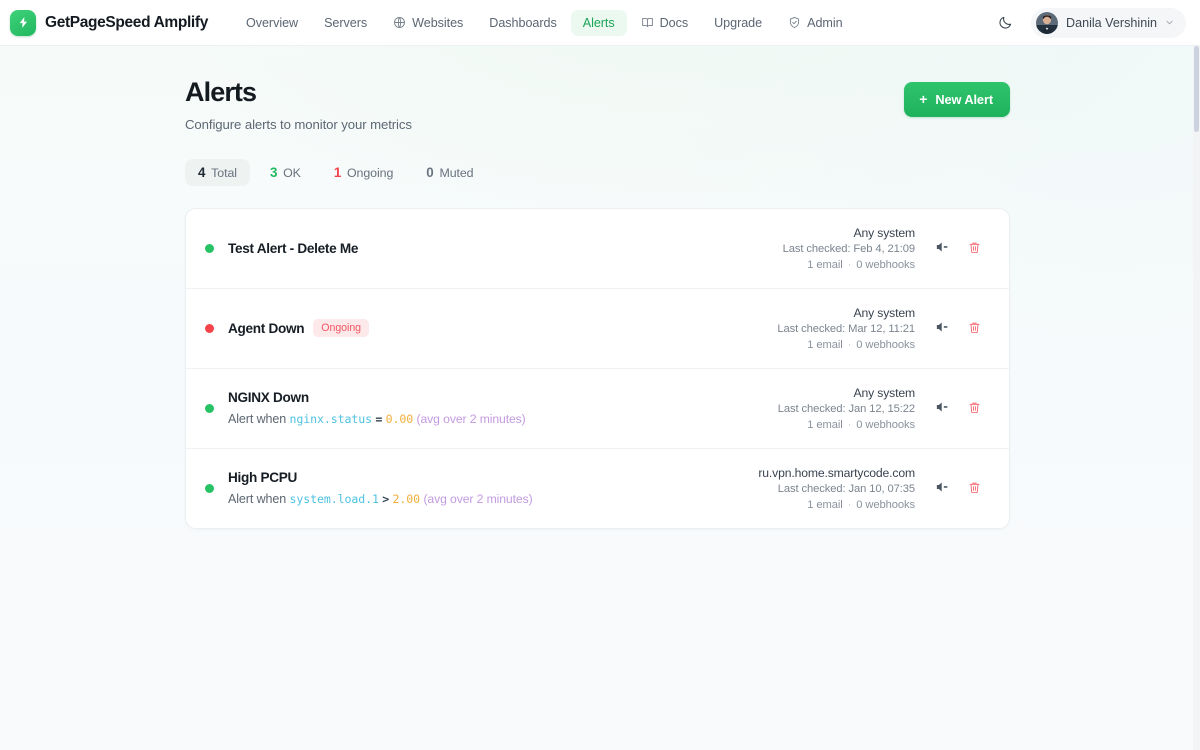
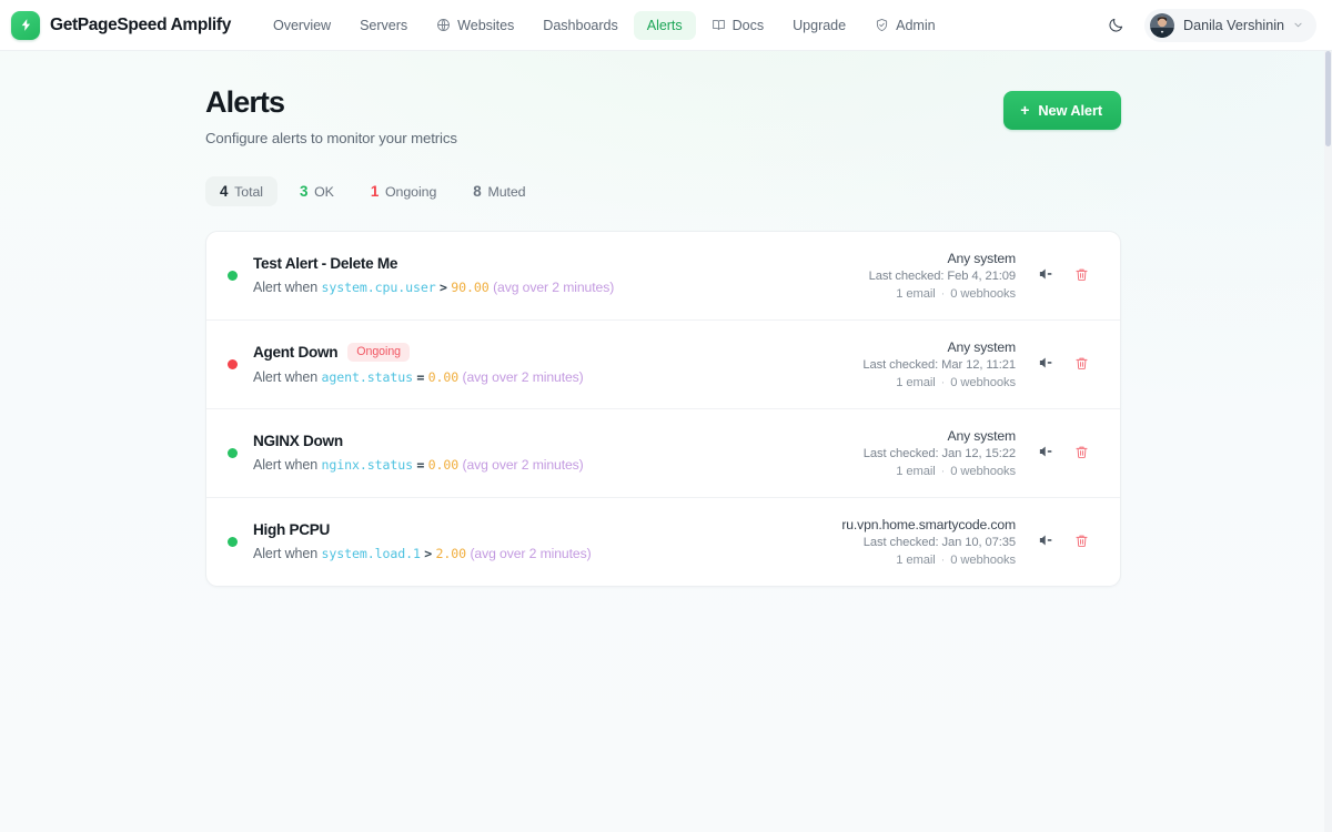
  GetPageSpeed Amplify
  Overview
  Servers
  Websites
  Dashboards
  Alerts
  Docs
  Upgrade
  Admin
  Danila Vershinin
  Alerts
  Configure alerts to monitor your metrics
  +
  New Alert
  4
  Total
  3
  OK
  1
  Ongoing
- 0
+ 8
  Muted
  Test Alert - Delete Me
+ Alert when system.cpu.user > 90.00 (avg over 2 minutes)
  Any system
  Last checked: Feb 4, 21:09
  1 email · 0 webhooks
  Agent Down
  Ongoing
+ Alert when agent.status = 0.00 (avg over 2 minutes)
  Any system
  Last checked: Mar 12, 11:21
  1 email · 0 webhooks
  NGINX Down
  Alert when nginx.status = 0.00 (avg over 2 minutes)
  Any system
  Last checked: Jan 12, 15:22
  1 email · 0 webhooks
  High PCPU
  Alert when system.load.1 > 2.00 (avg over 2 minutes)
  ru.vpn.home.smartycode.com
  Last checked: Jan 10, 07:35
  1 email · 0 webhooks
